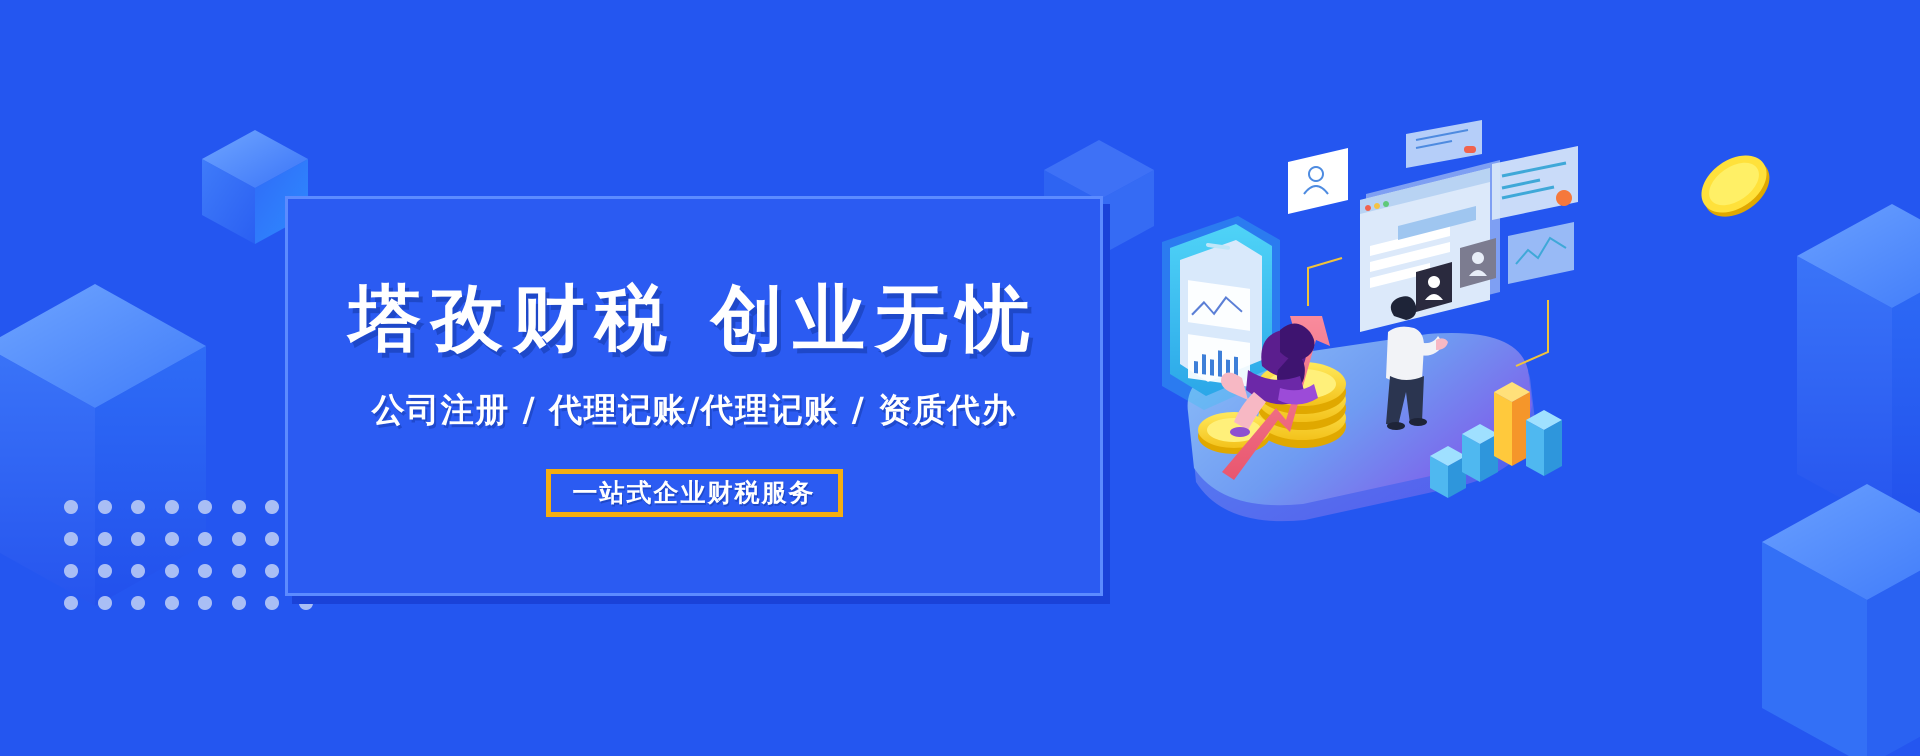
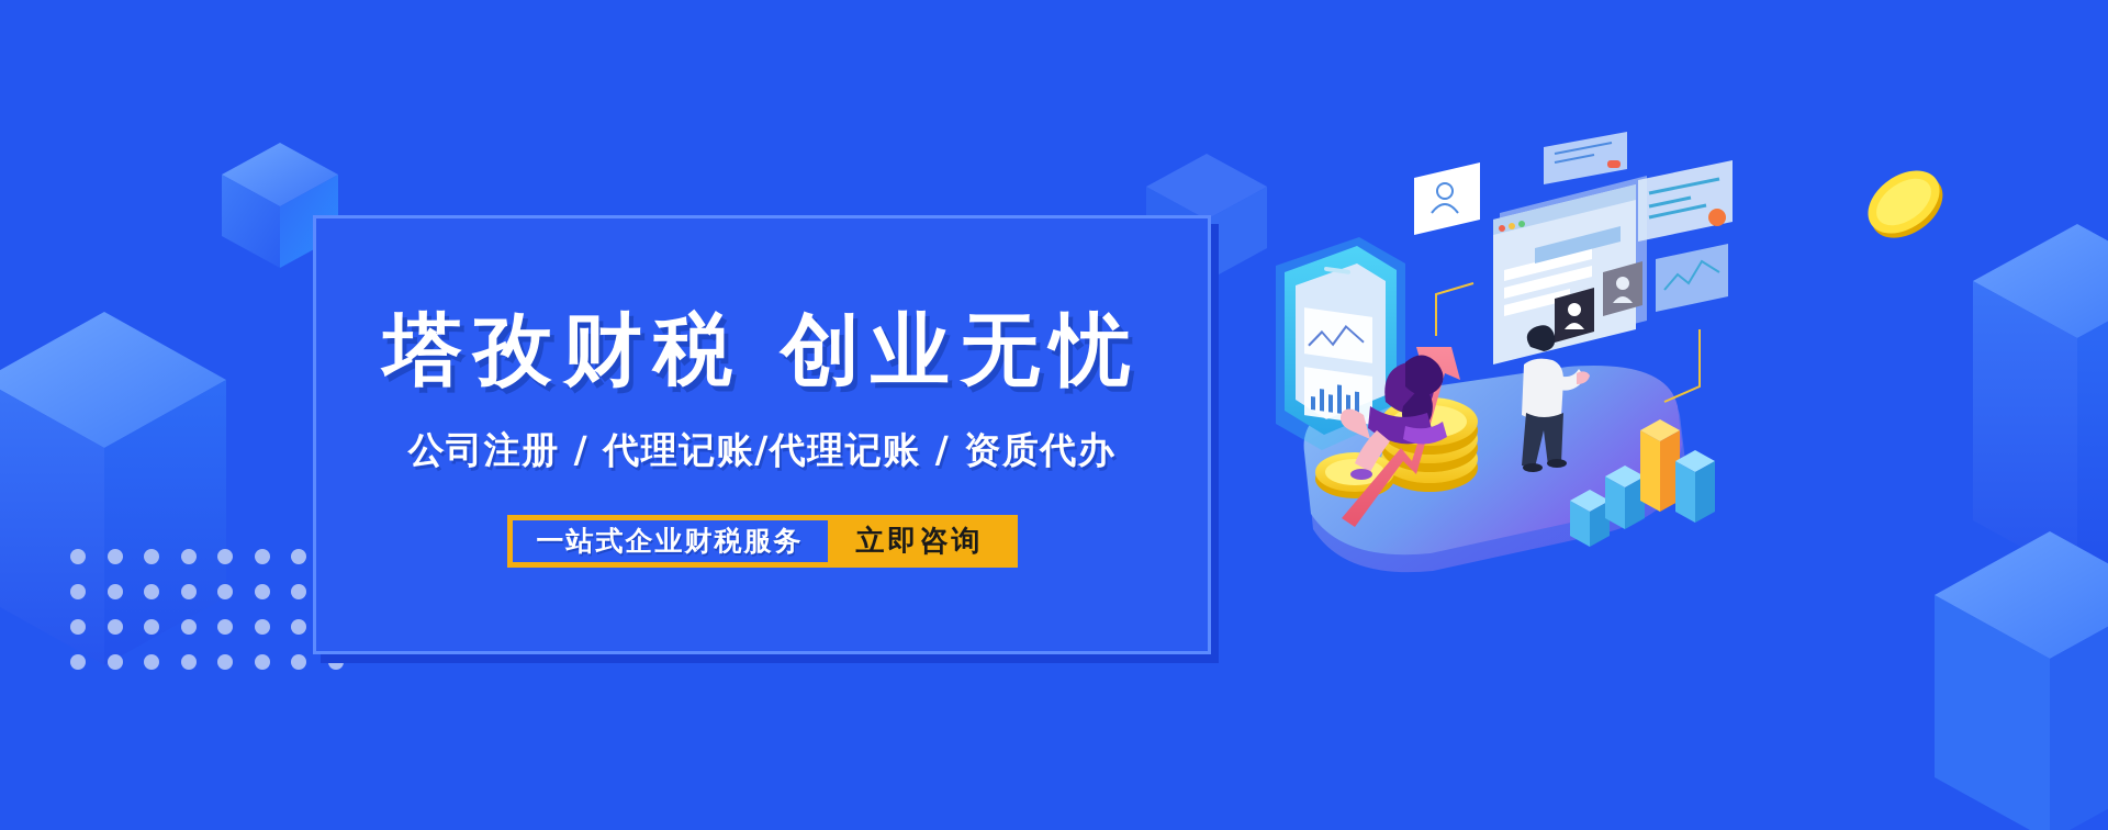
  塔孜财税 创业无忧
  公司注册 / 代理记账/代理记账 / 资质代办
  一站式企业财税服务
+ 立即咨询
